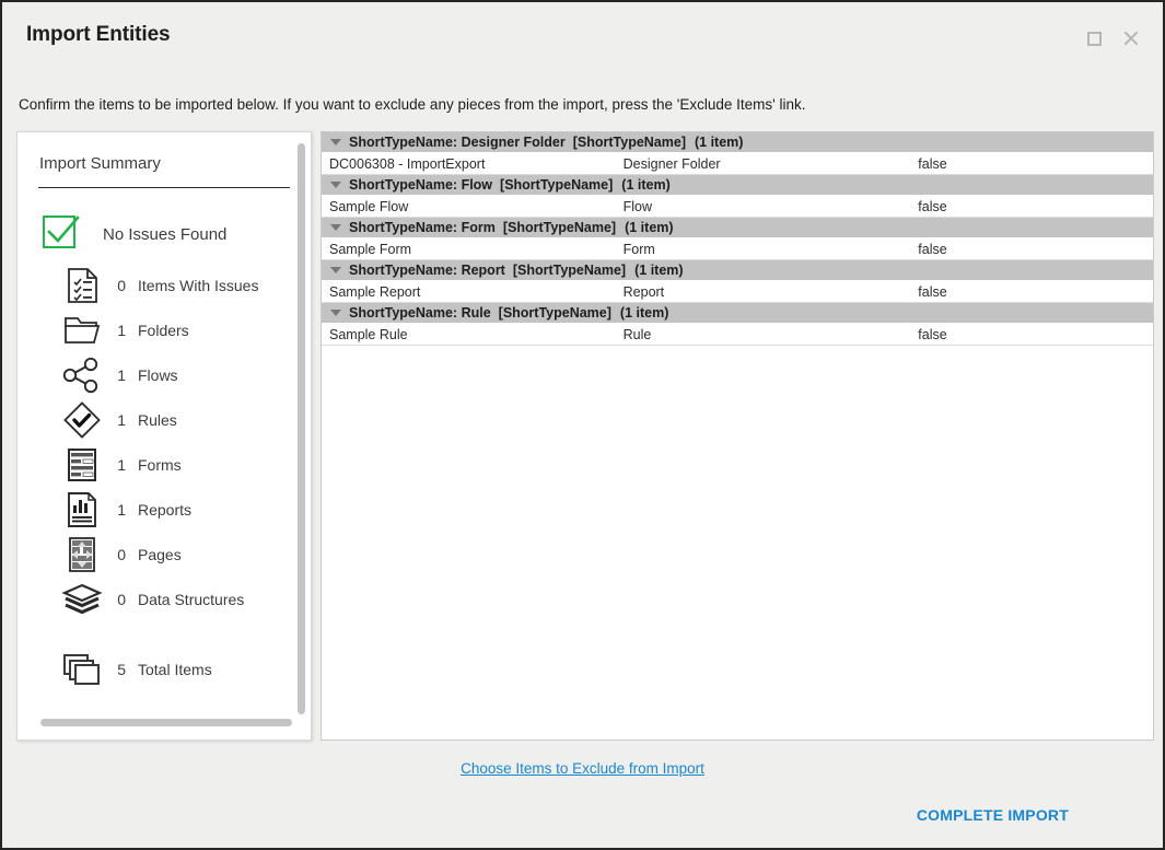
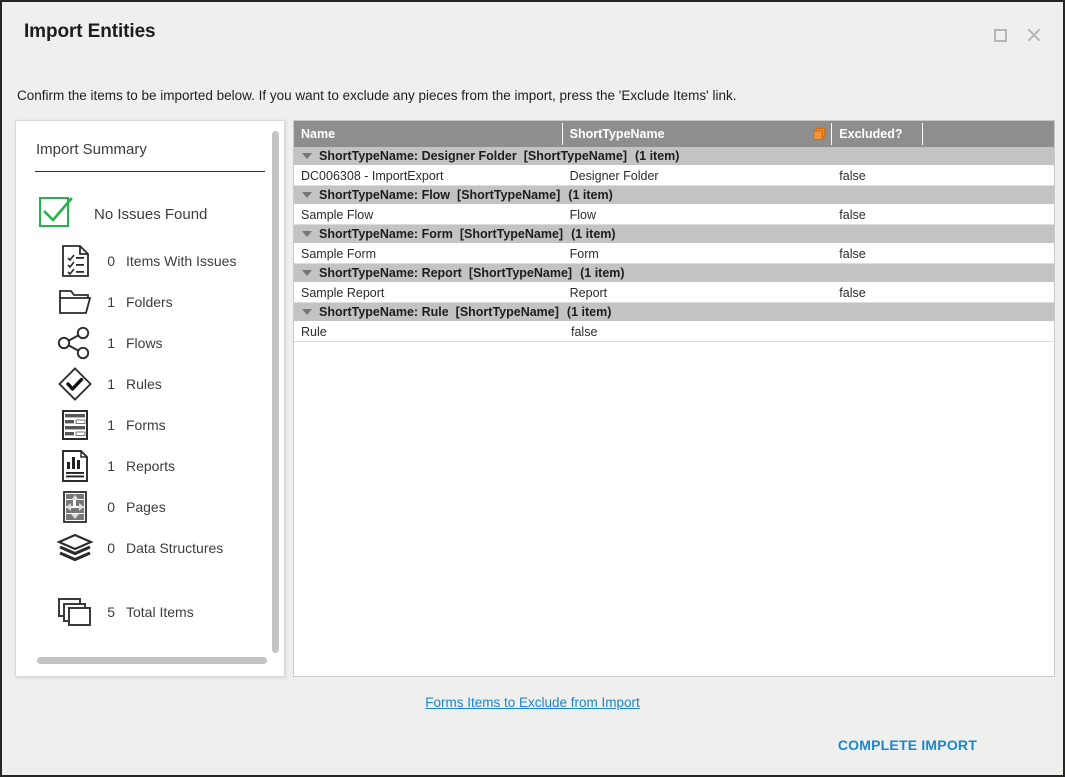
  Import Entities
  Confirm the items to be imported below. If you want to exclude any pieces from the import, press the 'Exclude Items' link.
  Import Summary
  No Issues Found
  0
  Items With Issues
  1
  Folders
  1
  Flows
  1
  Rules
  1
  Forms
  1
  Reports
  0
  Pages
  0
  Data Structures
  5
  Total Items
+ Name
+ ShortTypeName
+ Excluded?
  ShortTypeName: Designer Folder
  [ShortTypeName]
  (1 item)
  DC006308 - ImportExport
  Designer Folder
  false
  ShortTypeName: Flow
  [ShortTypeName]
  (1 item)
  Sample Flow
  Flow
  false
  ShortTypeName: Form
  [ShortTypeName]
  (1 item)
  Sample Form
  Form
  false
  ShortTypeName: Report
  [ShortTypeName]
  (1 item)
  Sample Report
  Report
  false
  ShortTypeName: Rule
  [ShortTypeName]
  (1 item)
- Sample Rule
  Rule
  false
- Choose Items to Exclude from Import
+ Forms Items to Exclude from Import
  COMPLETE IMPORT
